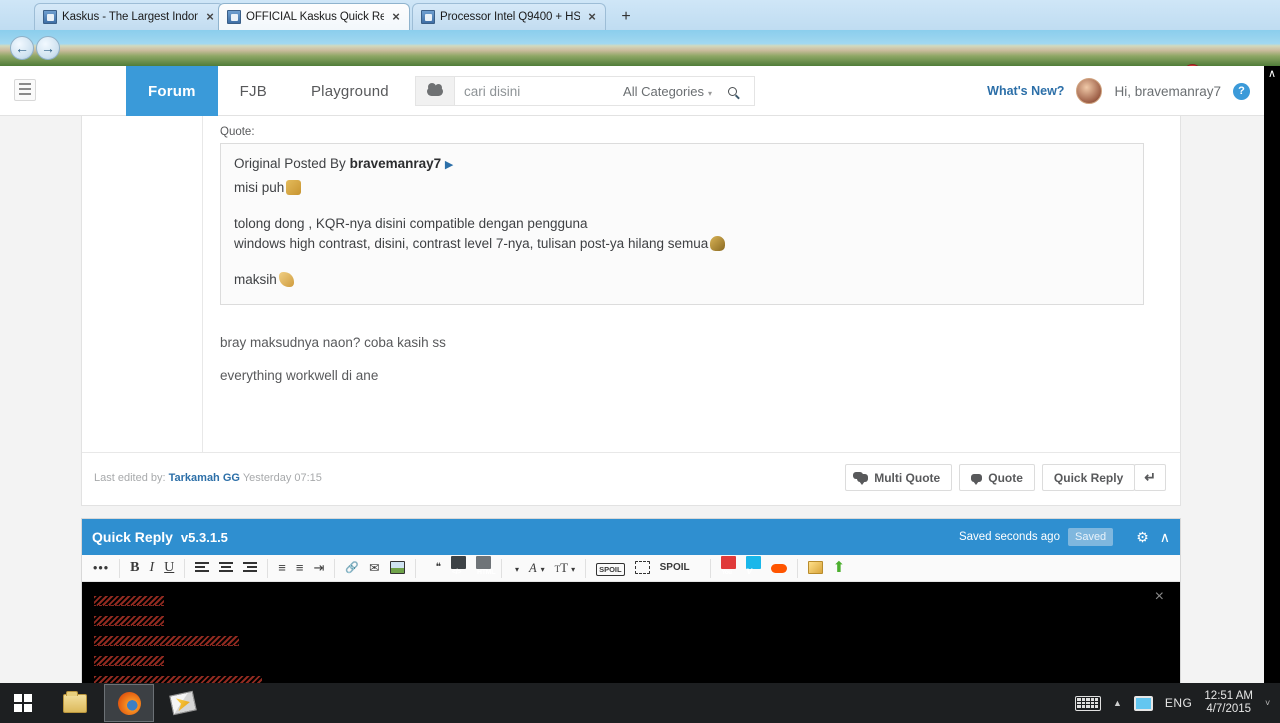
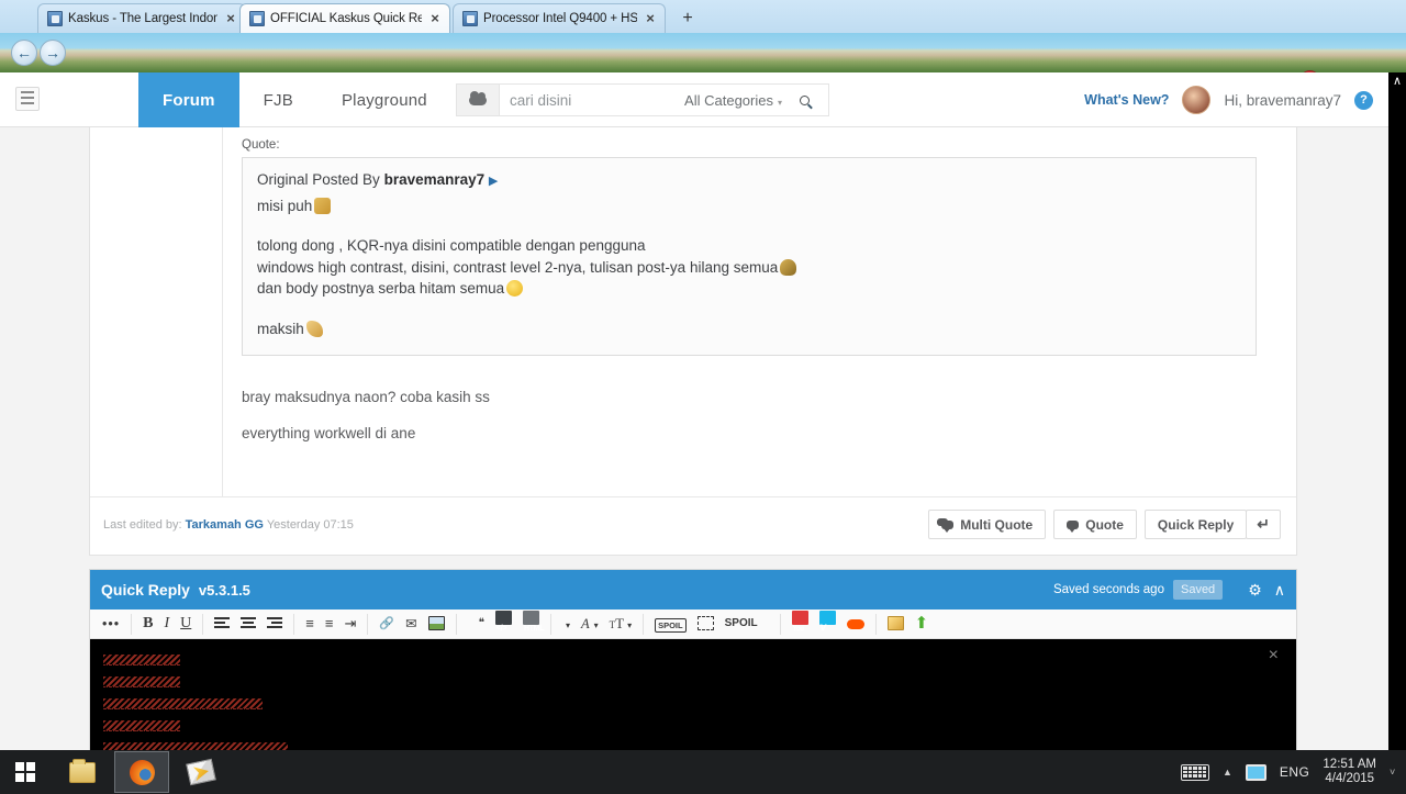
  Kaskus - The Largest Indon
  ×
  OFFICIAL Kaskus Quick Re
  ×
  Processor Intel Q9400 + HS
  ×
  +
  ←
  →
  Forum
  FJB
  Playground
  cari disini
  All Categories ▾
  What's New?
  Hi, bravemanray7
  ?
  Quote:
  Original Posted By bravemanray7 ▶
  misi puh
  tolong dong , KQR-nya disini compatible dengan pengguna
- windows high contrast, disini, contrast level 7-nya, tulisan post-ya hilang semua
+ windows high contrast, disini, contrast level 2-nya, tulisan post-ya hilang semua
+ dan body postnya serba hitam semua
  maksih
  bray maksudnya naon? coba kasih ss
  everything workwell di ane
  Last edited by: Tarkamah GG Yesterday 07:15
  Multi Quote
  Quote
  Quick Reply
  ↵
  Quick Reply
  v5.3.1.5
  Saved seconds ago
  Saved
  ⚙
  ∧
  •••
  B
  I
  U
  ≡
  ≡
  ⇥
  🔗
  ✉
  ❝
  ▾
  A ▾
  TT ▾
  SPOIL
  SPOIL
  v
  ⬆
  ×
  ∧
  ▲
  ENG
  12:51 AM
- 4/7/2015
+ 4/4/2015
  ˅
